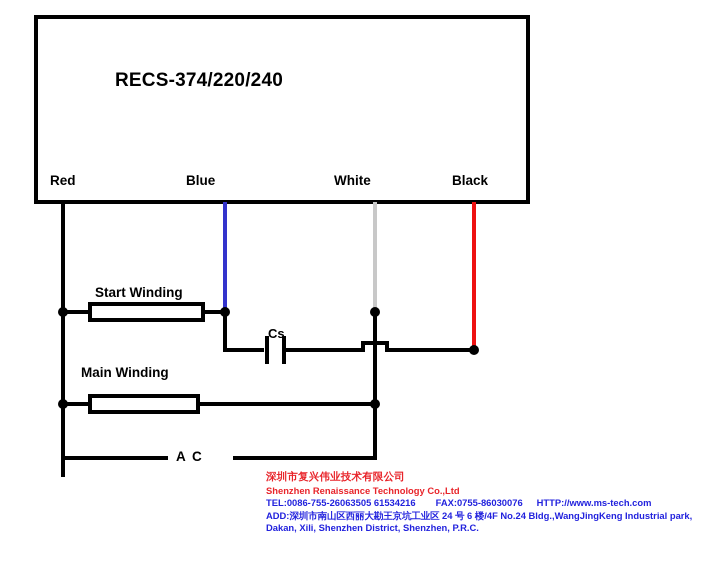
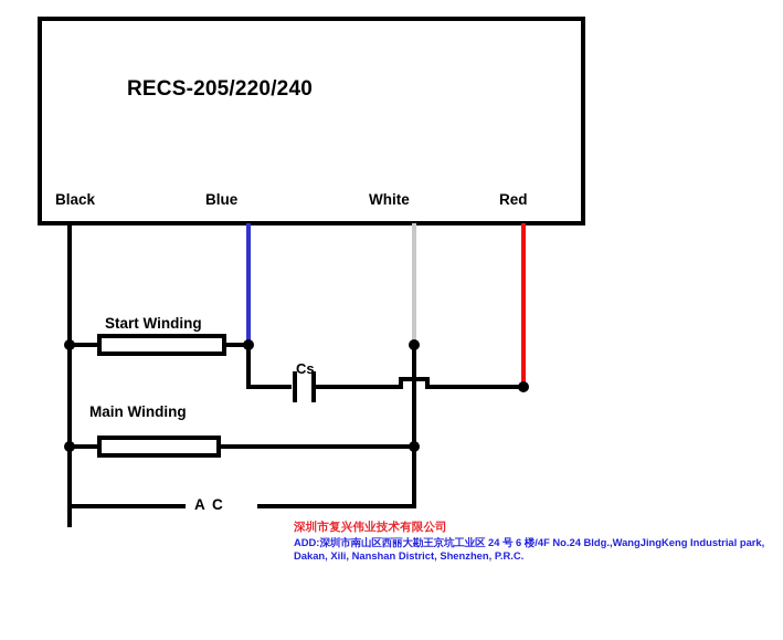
- RECS-374/220/240
+ RECS-205/220/240
- Red
+ Black
  Blue
  White
- Black
+ Red
  Start Winding
  Main Winding
  Cs
  A C
  深圳市复兴伟业技术有限公司
- Shenzhen Renaissance Technology Co.,Ltd
- TEL:0086-755-26063505 61534216 FAX:0755-86030076 HTTP://www.ms-tech.com
  ADD:深圳市南山区西丽大勘王京坑工业区 24 号 6 楼/4F No.24 Bldg.,WangJingKeng Industrial park,
- Dakan, Xili, Shenzhen District, Shenzhen, P.R.C.
+ Dakan, Xili, Nanshan District, Shenzhen, P.R.C.
